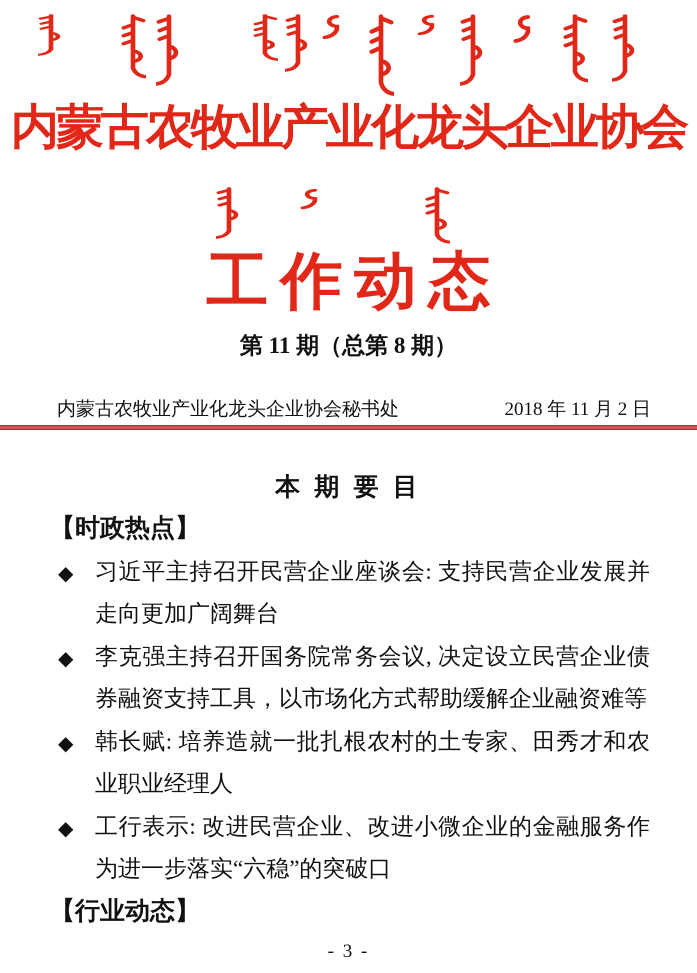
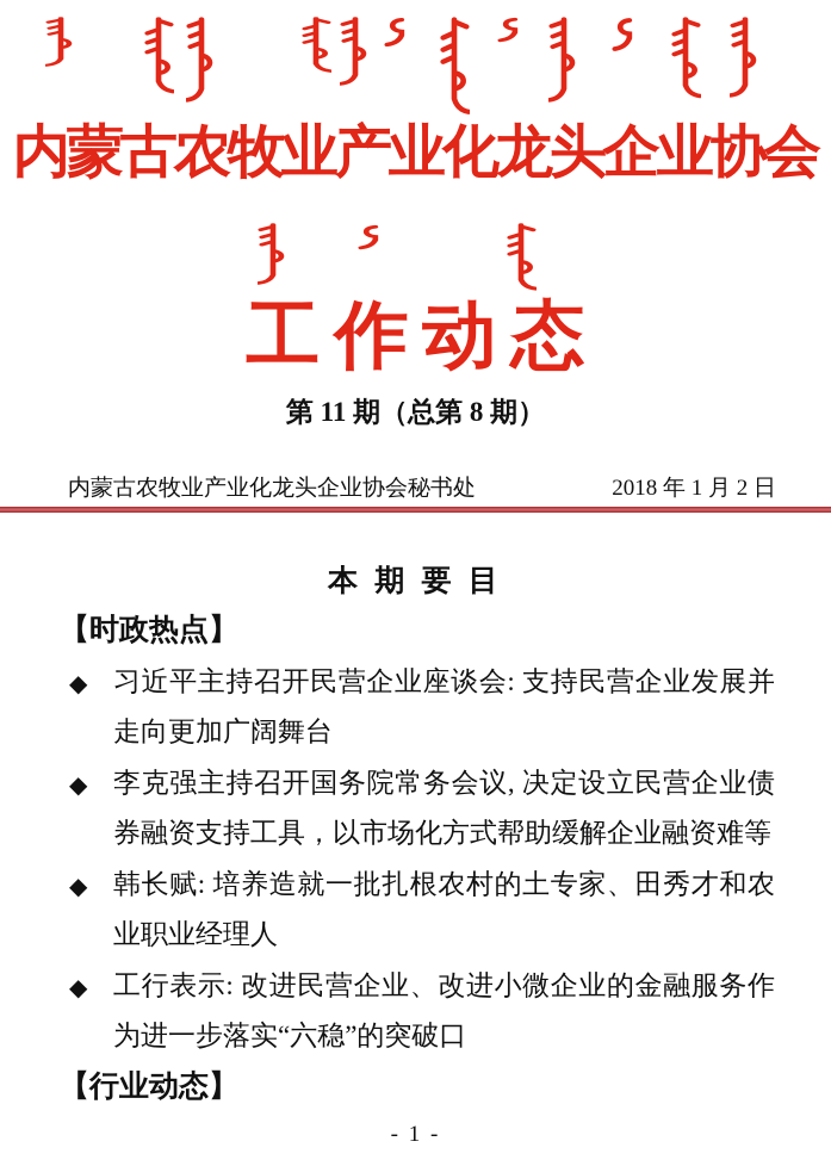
  内蒙古农牧业产业化龙头企业协会
  工作动态
  第 11 期（总第 8 期）
  内蒙古农牧业产业化龙头企业协会秘书处
- 2018 年 11 月 2 日
+ 2018 年 1 月 2 日
  本 期 要 目
  【时政热点】
  ◆
  习近平主持召开民营企业座谈会: 支持民营企业发展并走向更加广阔舞台
  ◆
  李克强主持召开国务院常务会议, 决定设立民营企业债券融资支持工具，以市场化方式帮助缓解企业融资难等
  ◆
  韩长赋: 培养造就一批扎根农村的土专家、田秀才和农业职业经理人
  ◆
  工行表示: 改进民营企业、改进小微企业的金融服务作为进一步落实“六稳”的突破口
  【行业动态】
- - 3 -
+ - 1 -
